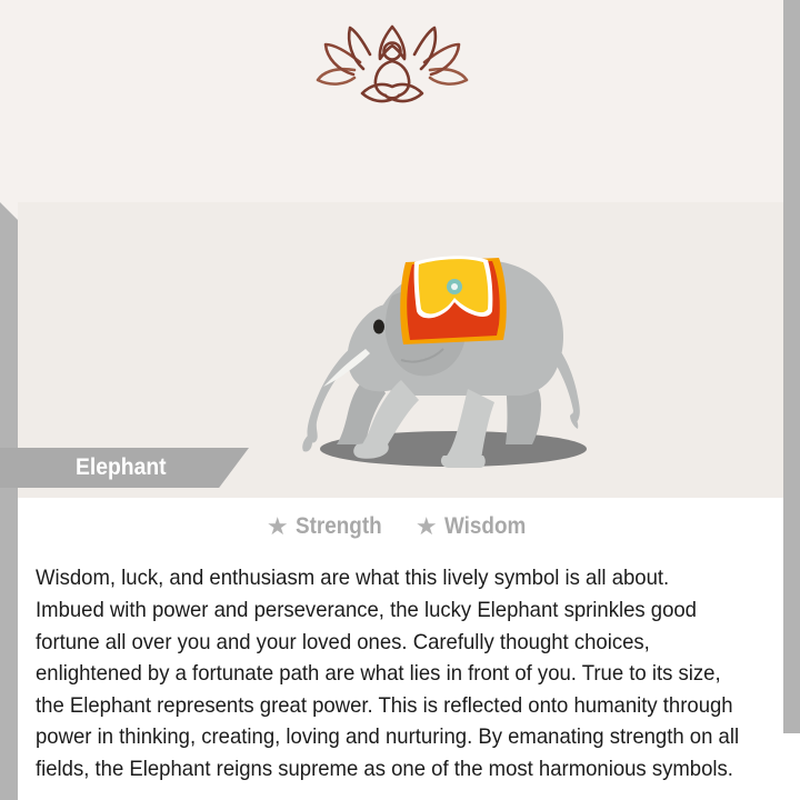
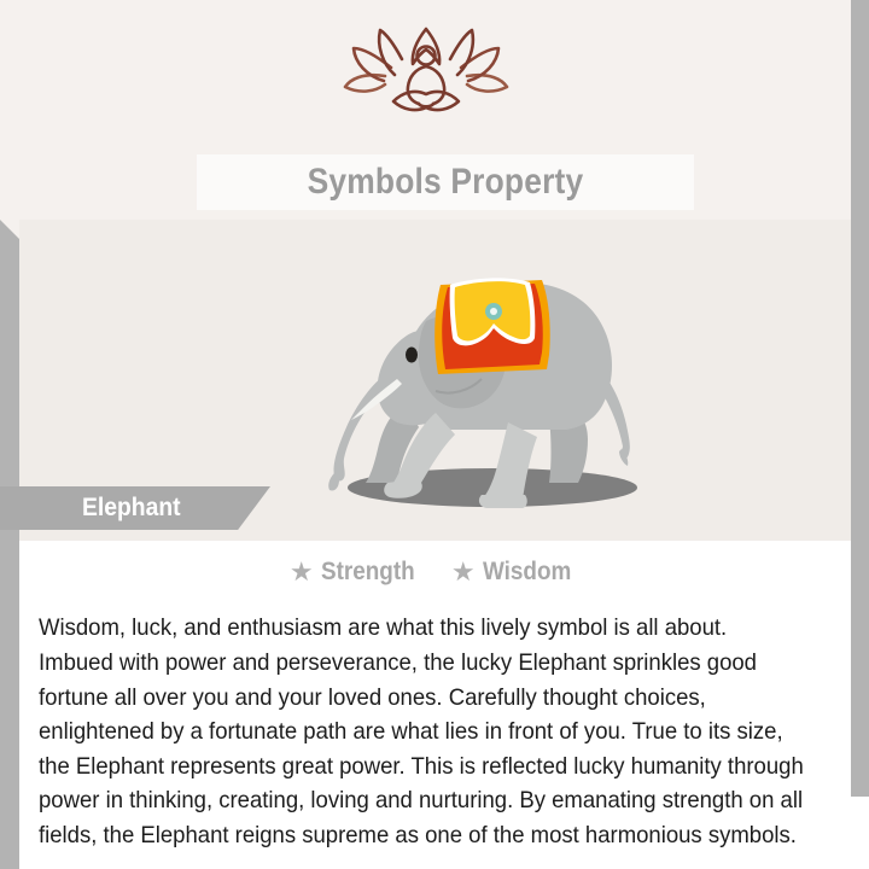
+ Symbols Property
  Elephant
  ★
  Strength
  ★
  Wisdom
- Wisdom, luck, and enthusiasm are what this lively symbol is all about. Imbued with power and perseverance, the lucky Elephant sprinkles good fortune all over you and your loved ones. Carefully thought choices, enlightened by a fortunate path are what lies in front of you. True to its size, the Elephant represents great power. This is reflected onto humanity through power in thinking, creating, loving and nurturing. By emanating strength on all fields, the Elephant reigns supreme as one of the most harmonious symbols.
+ Wisdom, luck, and enthusiasm are what this lively symbol is all about. Imbued with power and perseverance, the lucky Elephant sprinkles good fortune all over you and your loved ones. Carefully thought choices, enlightened by a fortunate path are what lies in front of you. True to its size, the Elephant represents great power. This is reflected lucky humanity through power in thinking, creating, loving and nurturing. By emanating strength on all fields, the Elephant reigns supreme as one of the most harmonious symbols.
